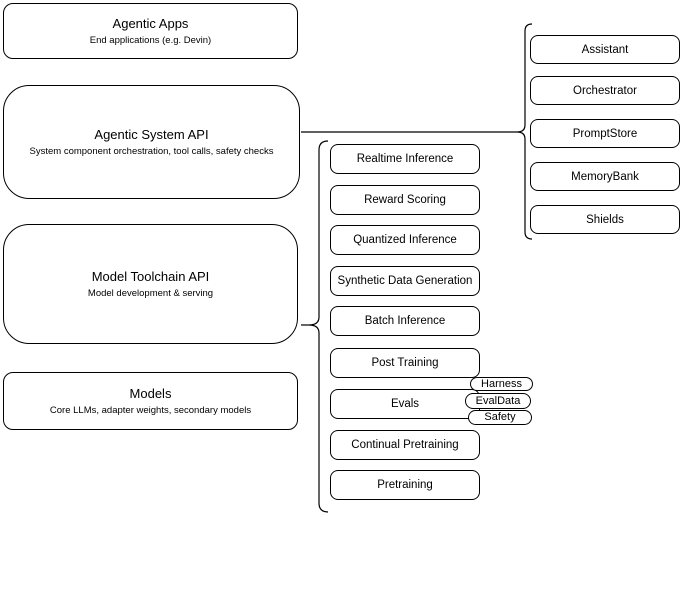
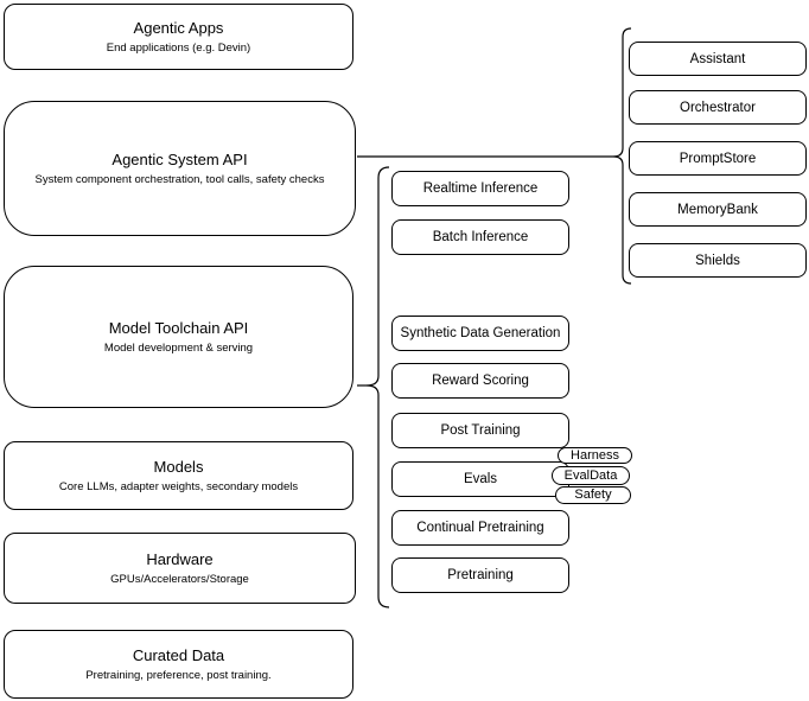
  Agentic Apps
  End applications (e.g. Devin)
  Agentic System API
  System component orchestration, tool calls, safety checks
  Model Toolchain API
  Model development & serving
  Models
  Core LLMs, adapter weights, secondary models
+ Hardware
+ GPUs/Accelerators/Storage
+ Curated Data
+ Pretraining, preference, post training.
  Realtime Inference
- Reward Scoring
+ Batch Inference
- Quantized Inference
  Synthetic Data Generation
- Batch Inference
+ Reward Scoring
  Post Training
  Evals
  Continual Pretraining
  Pretraining
  Harness
  EvalData
  Safety
  Assistant
  Orchestrator
  PromptStore
  MemoryBank
  Shields
